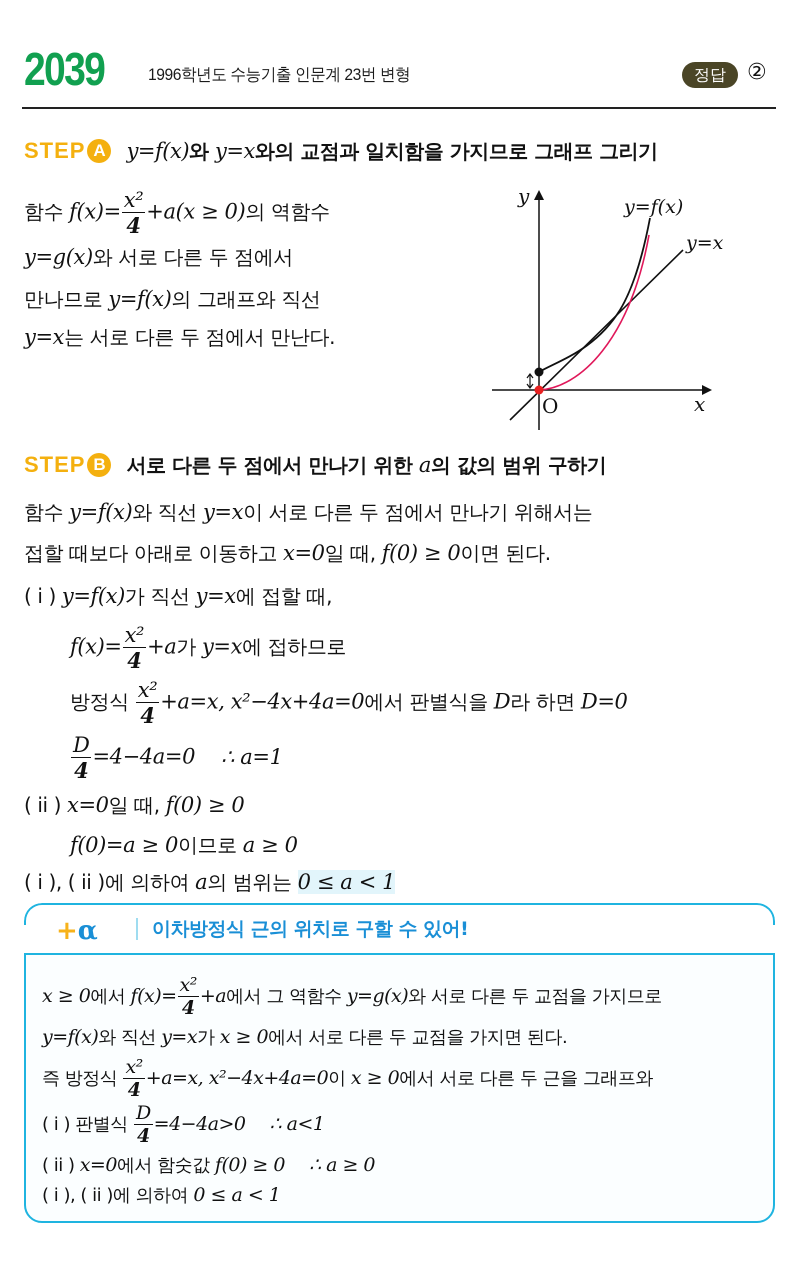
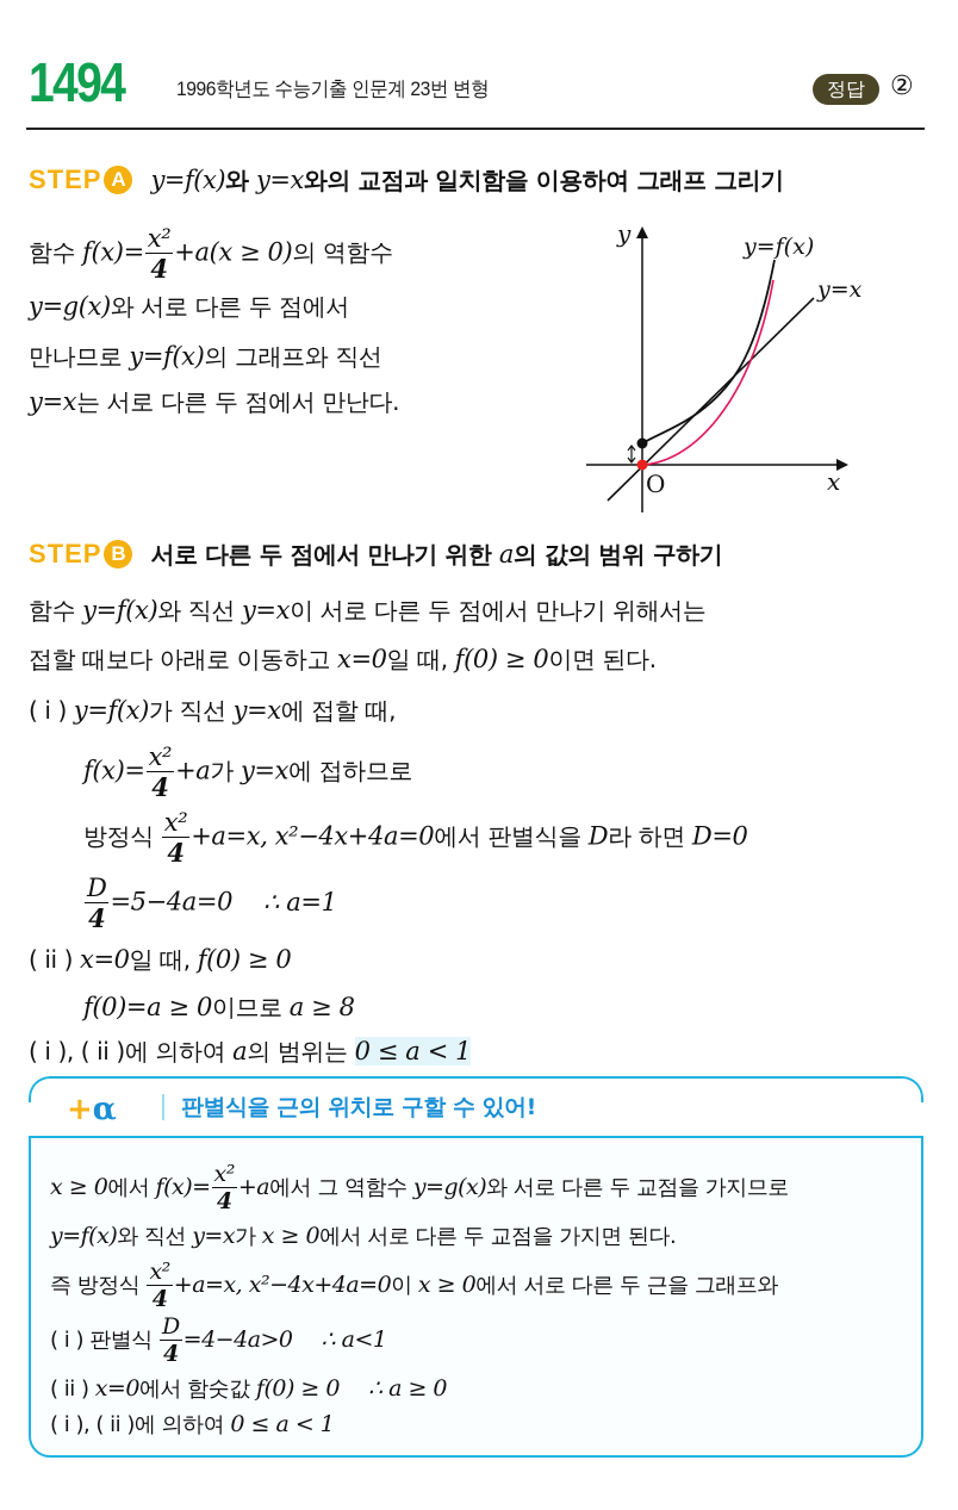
- 2039
+ 1494
  1996학년도 수능기출 인문계 23번 변형
  정답
  ②
- STEP A y=f(x)와 y=x와의 교점과 일치함을 가지므로 그래프 그리기
+ STEP A y=f(x)와 y=x와의 교점과 일치함을 이용하여 그래프 그리기
  함수 f(x)=
  x²
  4
  +a(x ≥ 0)의 역함수
  y=g(x)와 서로 다른 두 점에서
  만나므로 y=f(x)의 그래프와 직선
  y=x는 서로 다른 두 점에서 만난다.
  y
  x
  O
  y=f(x)
  y=x
  STEP B 서로 다른 두 점에서 만나기 위한 a의 값의 범위 구하기
  함수 y=f(x)와 직선 y=x이 서로 다른 두 점에서 만나기 위해서는
  접할 때보다 아래로 이동하고 x=0일 때, f(0) ≥ 0이면 된다.
  ( i ) y=f(x)가 직선 y=x에 접할 때,
  f(x)=
  x²
  4
  +a가 y=x에 접하므로
  방정식
  x²
  4
  +a=x, x²−4x+4a=0에서 판별식을 D라 하면 D=0
  D
  4
- =4−4a=0 ∴ a=1
+ =5−4a=0 ∴ a=1
  ( ii ) x=0일 때, f(0) ≥ 0
- f(0)=a ≥ 0이므로 a ≥ 0
+ f(0)=a ≥ 0이므로 a ≥ 8
  ( i ), ( ii )에 의하여 a의 범위는 0 ≤ a < 1
  +α
- 이차방정식 근의 위치로 구할 수 있어!
+ 판별식을 근의 위치로 구할 수 있어!
  x ≥ 0에서 f(x)=
  x²
  4
  +a에서 그 역함수 y=g(x)와 서로 다른 두 교점을 가지므로
  y=f(x)와 직선 y=x가 x ≥ 0에서 서로 다른 두 교점을 가지면 된다.
  즉 방정식
  x²
  4
  +a=x, x²−4x+4a=0이 x ≥ 0에서 서로 다른 두 근을 그래프와
  ( i ) 판별식
  D
  4
  =4−4a>0 ∴ a<1
  ( ii ) x=0에서 함숫값 f(0) ≥ 0 ∴ a ≥ 0
  ( i ), ( ii )에 의하여 0 ≤ a < 1
